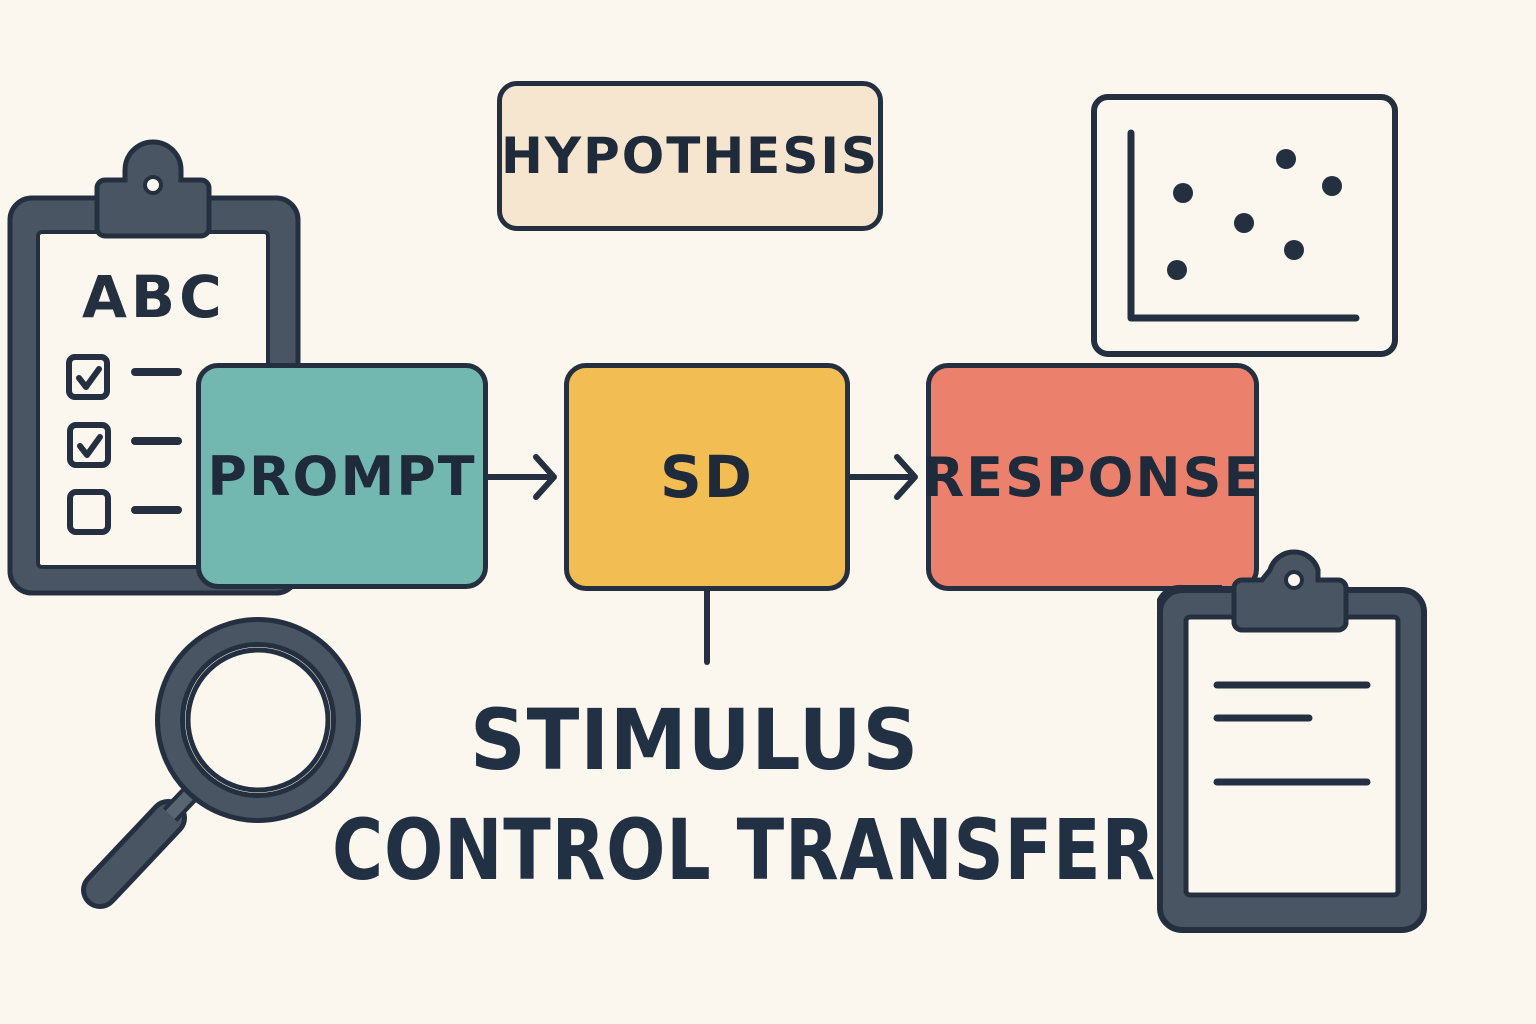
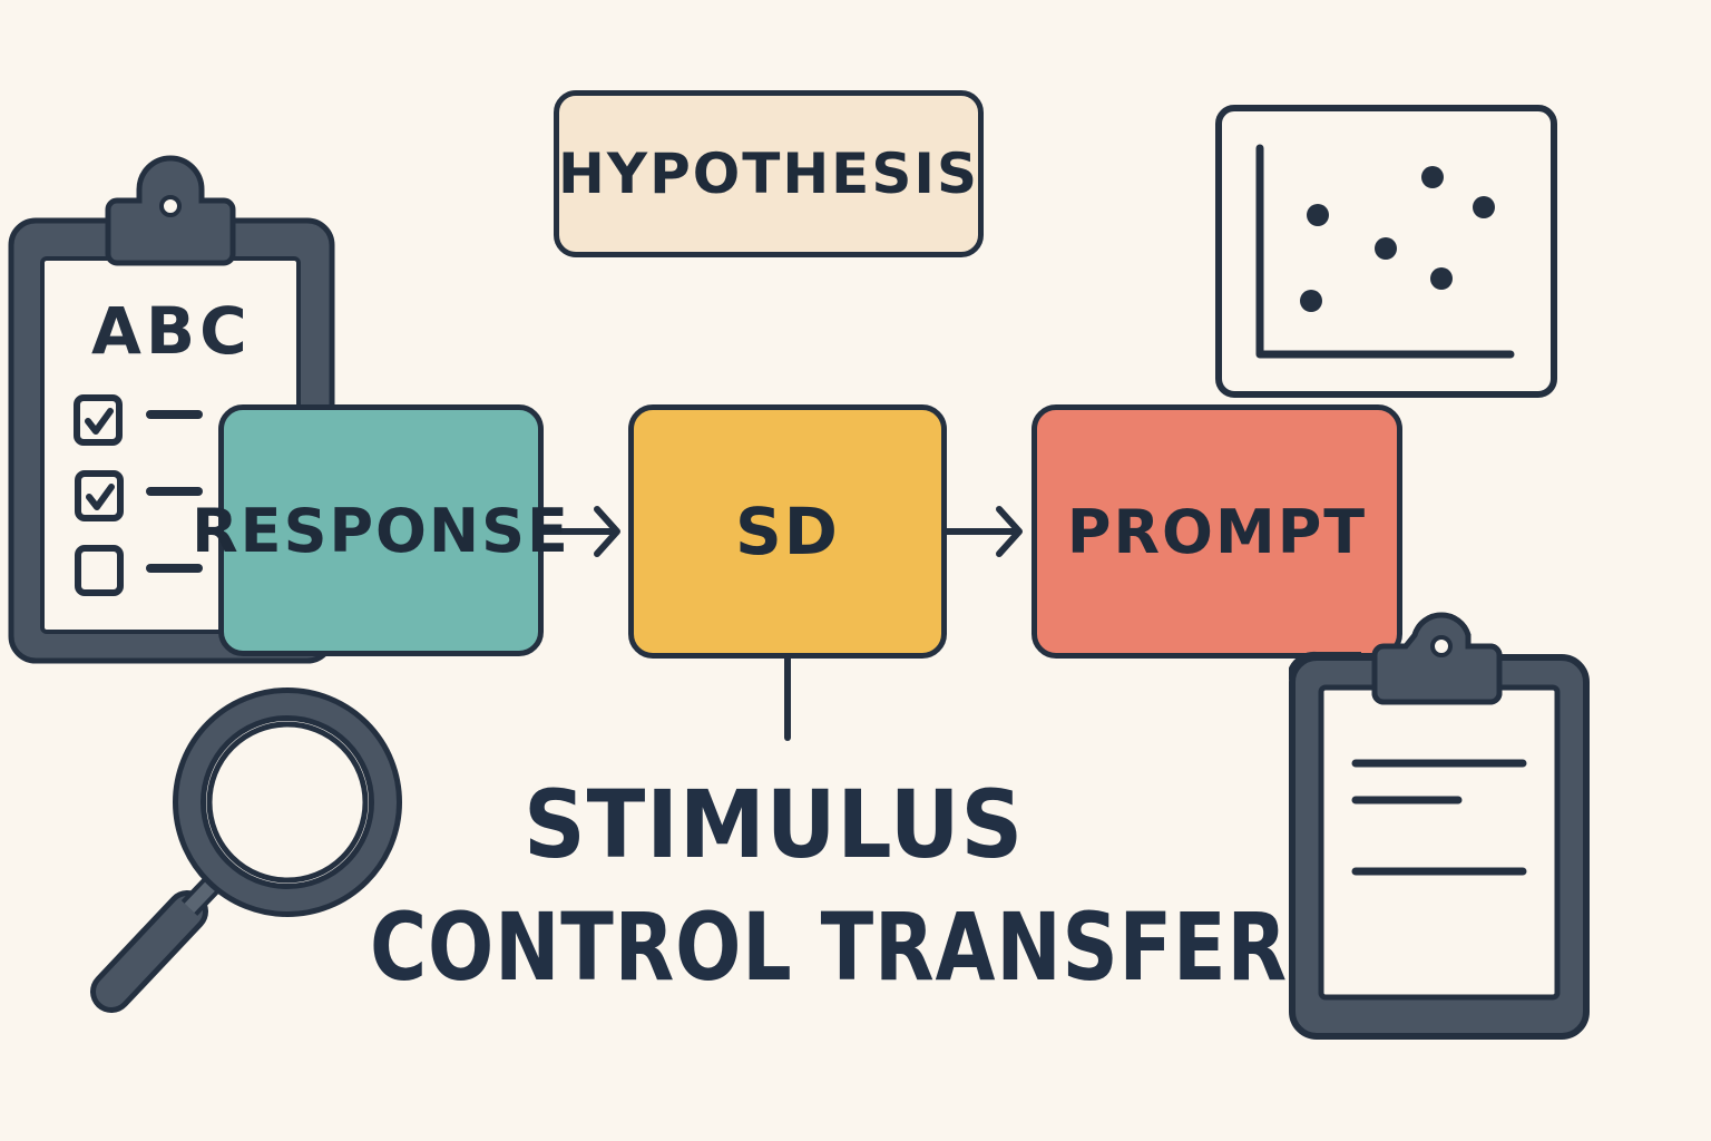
  ABC
  HYPOTHESIS
- PROMPT
+ RESPONSE
  SD
- RESPONSE
+ PROMPT
  STIMULUS
  CONTROL TRANSFER
